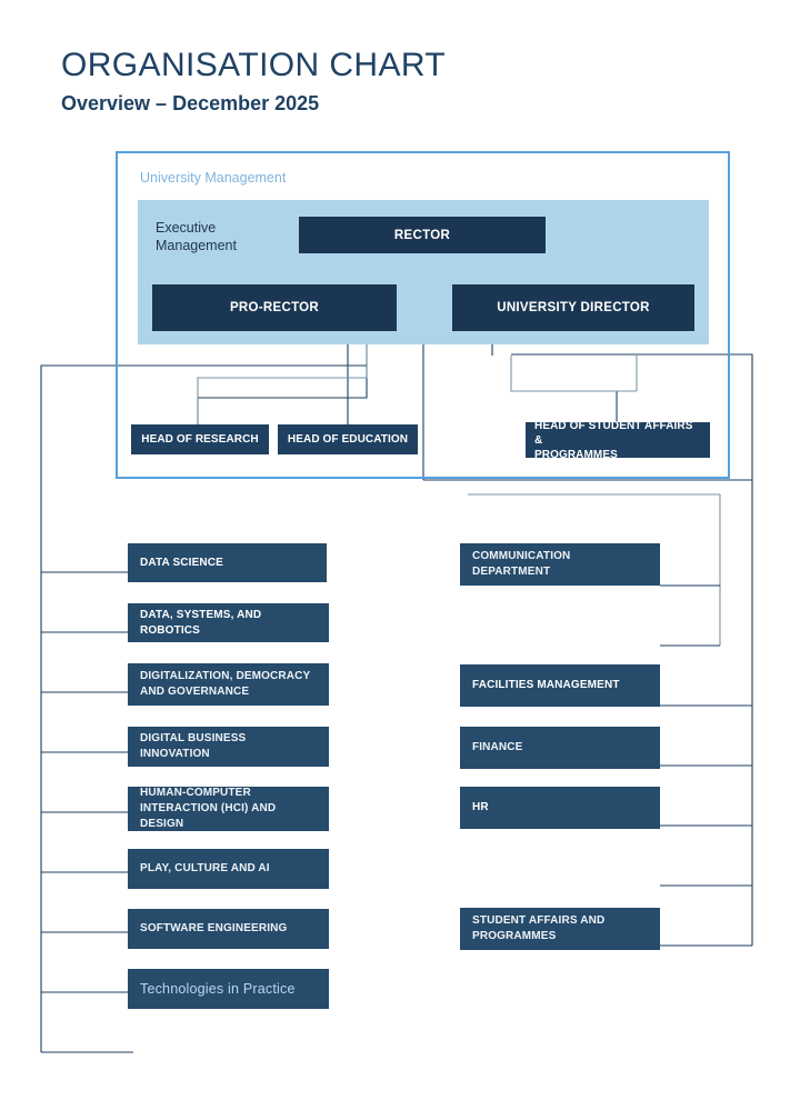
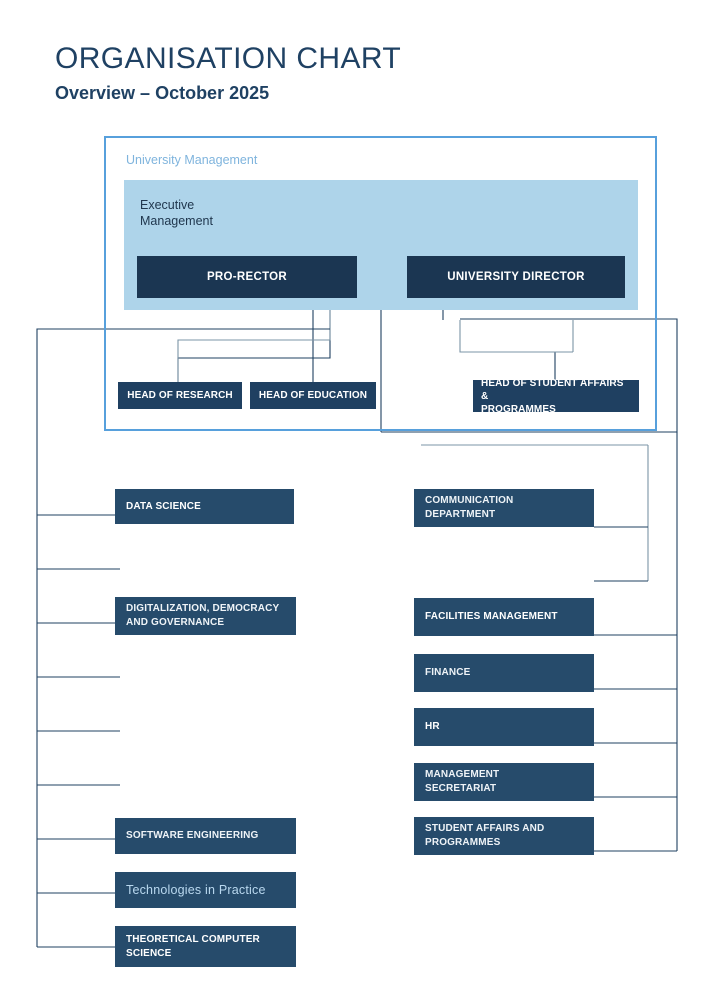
  ORGANISATION CHART
- Overview – December 2025
+ Overview – October 2025
  University Management
  Executive
  Management
- RECTOR
  PRO-RECTOR
  UNIVERSITY DIRECTOR
  HEAD OF RESEARCH
  HEAD OF EDUCATION
  HEAD OF STUDENT AFFAIRS &
  PROGRAMMES
  DATA SCIENCE
- DATA, SYSTEMS, AND ROBOTICS
  DIGITALIZATION, DEMOCRACY
  AND GOVERNANCE
- DIGITAL BUSINESS INNOVATION
- HUMAN-COMPUTER
- INTERACTION (HCI) AND DESIGN
- PLAY, CULTURE AND AI
  SOFTWARE ENGINEERING
  Technologies in Practice
+ THEORETICAL COMPUTER
+ SCIENCE
  COMMUNICATION
  DEPARTMENT
  FACILITIES MANAGEMENT
  FINANCE
  HR
+ MANAGEMENT
+ SECRETARIAT
  STUDENT AFFAIRS AND
  PROGRAMMES
